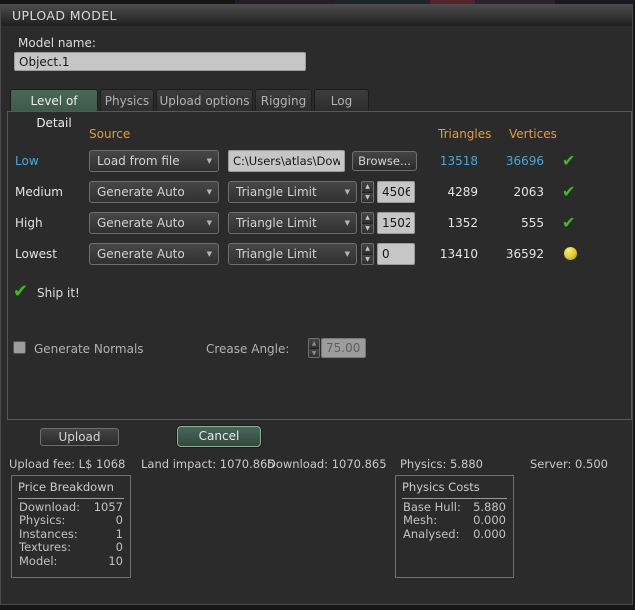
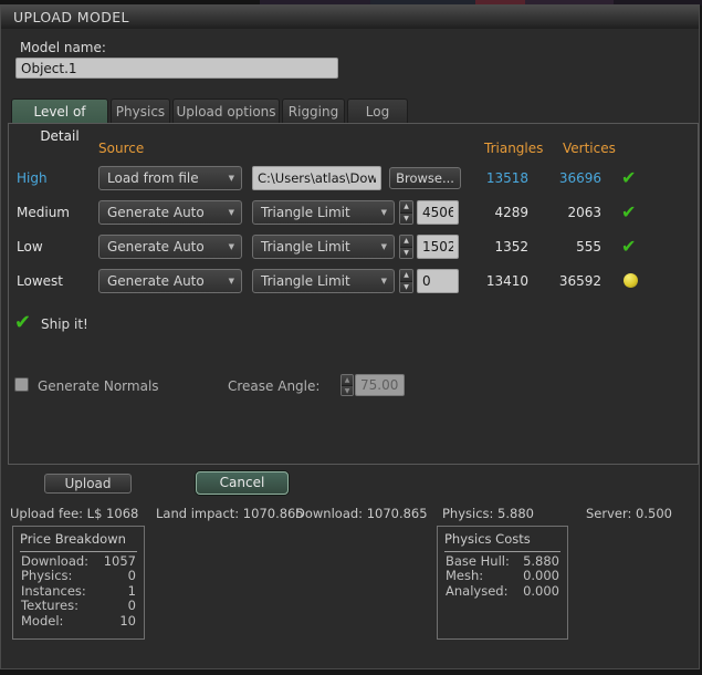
  UPLOAD MODEL
  Model name:
  Object.1
  Level of Detail
  Physics
  Upload options
  Rigging
  Log
  Source
  Triangles
  Vertices
- Low
+ High
  Load from file
  ▼
  C:\Users\atlas\Dow
  Browse...
  13518
  36696
  ✔
  Medium
  Generate Auto
  ▼
  Triangle Limit
  ▼
  4506
  4289
  2063
  ✔
- High
+ Low
  Generate Auto
  ▼
  Triangle Limit
  ▼
  1502
  1352
  555
  ✔
  Lowest
  Generate Auto
  ▼
  Triangle Limit
  ▼
  0
  13410
  36592
  ✔
  Ship it!
  Generate Normals
  Crease Angle:
  75.00
  Upload
  Cancel
  Upload fee: L$ 1068
  Land impact: 1070.865
  Download: 1070.865
  Physics: 5.880
  Server: 0.500
  Price Breakdown
  Download:
  1057
  Physics:
  0
  Instances:
  1
  Textures:
  0
  Model:
  10
  Physics Costs
  Base Hull:
  5.880
  Mesh:
  0.000
  Analysed:
  0.000
